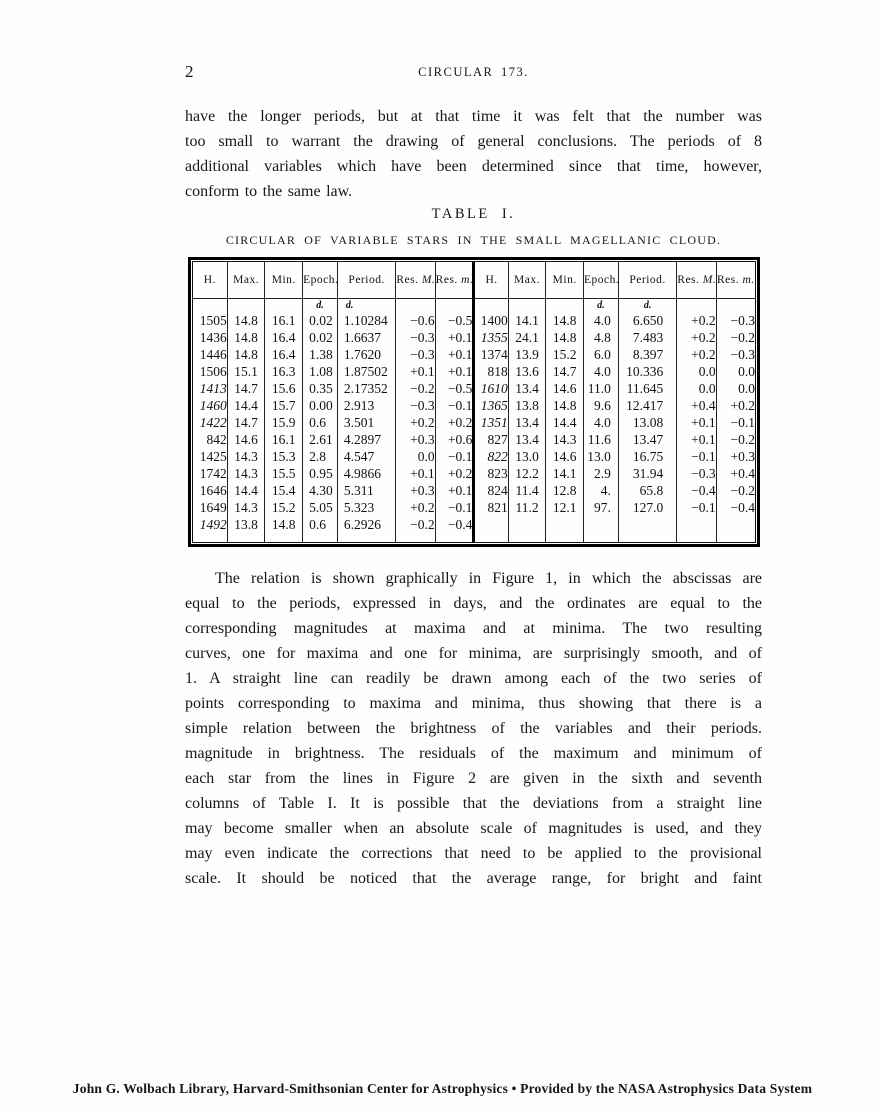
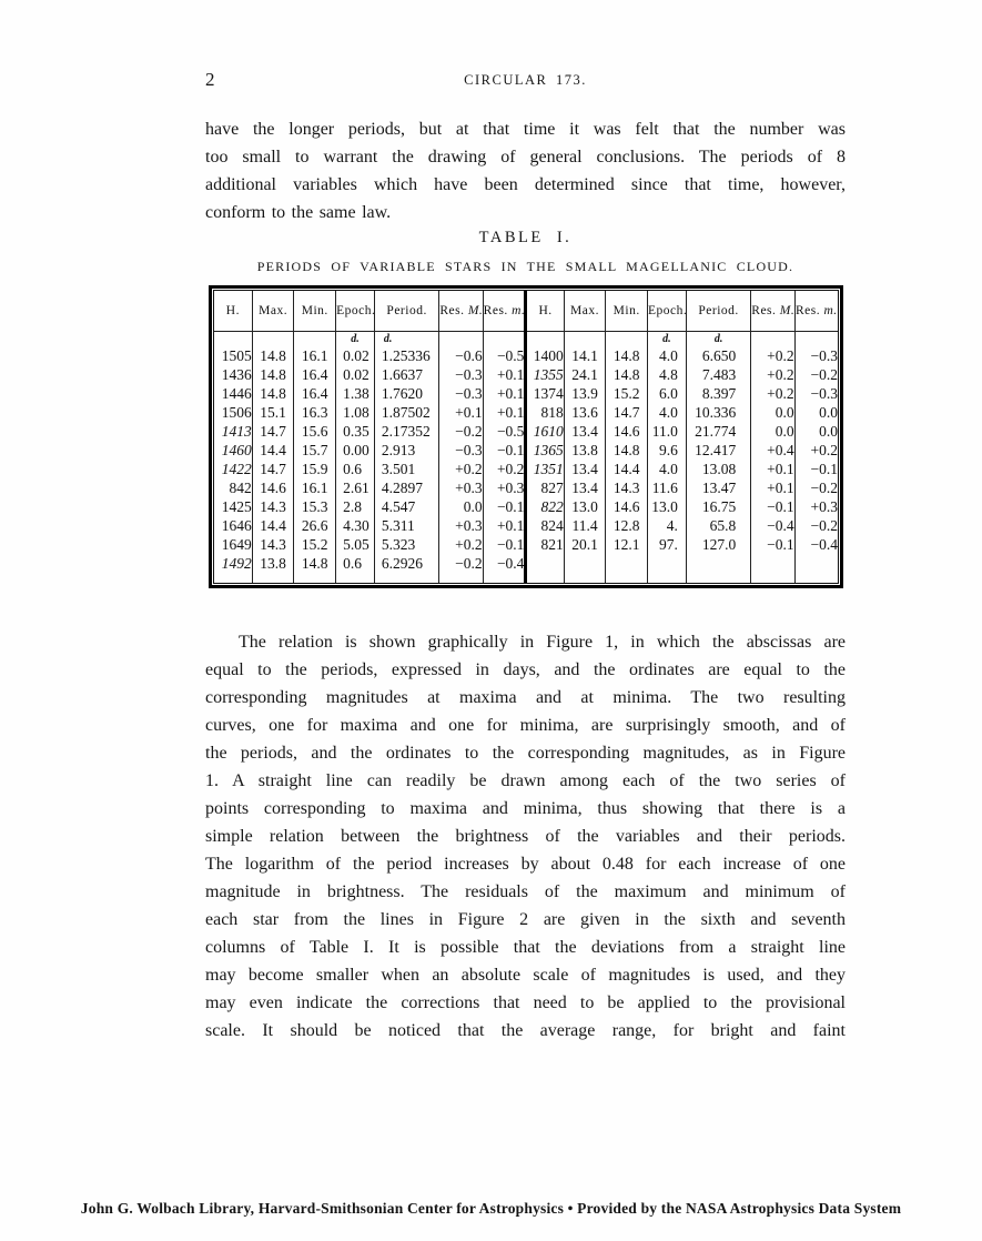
  2
  CIRCULAR 173.
  have the longer periods, but at that time it was felt that the number was
  too small to warrant the drawing of general conclusions. The periods of 8
  additional variables which have been determined since that time, however,
  conform to the same law.
  TABLE I.
- CIRCULAR OF VARIABLE STARS IN THE SMALL MAGELLANIC CLOUD.
+ PERIODS OF VARIABLE STARS IN THE SMALL MAGELLANIC CLOUD.
  H.	Max.	Min.	Epoch.	Period.	Res. M.	Res. m.	H.	Max.	Min.	Epoch.	Period.	Res. M.	Res. m.
  			d.	d.						d.	d.
- 1505	14.8	16.1	0.02	1.10284	−0.6	−0.5	1400	14.1	14.8	4.0	6.650	+0.2	−0.3
+ 1505	14.8	16.1	0.02	1.25336	−0.6	−0.5	1400	14.1	14.8	4.0	6.650	+0.2	−0.3
  1436	14.8	16.4	0.02	1.6637	−0.3	+0.1	1355	24.1	14.8	4.8	7.483	+0.2	−0.2
  1446	14.8	16.4	1.38	1.7620	−0.3	+0.1	1374	13.9	15.2	6.0	8.397	+0.2	−0.3
  1506	15.1	16.3	1.08	1.87502	+0.1	+0.1	818	13.6	14.7	4.0	10.336	0.0	0.0
- 1413	14.7	15.6	0.35	2.17352	−0.2	−0.5	1610	13.4	14.6	11.0	11.645	0.0	0.0
+ 1413	14.7	15.6	0.35	2.17352	−0.2	−0.5	1610	13.4	14.6	11.0	21.774	0.0	0.0
  1460	14.4	15.7	0.00	2.913	−0.3	−0.1	1365	13.8	14.8	9.6	12.417	+0.4	+0.2
  1422	14.7	15.9	0.6	3.501	+0.2	+0.2	1351	13.4	14.4	4.0	13.08	+0.1	−0.1
- 842	14.6	16.1	2.61	4.2897	+0.3	+0.6	827	13.4	14.3	11.6	13.47	+0.1	−0.2
+ 842	14.6	16.1	2.61	4.2897	+0.3	+0.3	827	13.4	14.3	11.6	13.47	+0.1	−0.2
  1425	14.3	15.3	2.8	4.547	0.0	−0.1	822	13.0	14.6	13.0	16.75	−0.1	+0.3
- 1742	14.3	15.5	0.95	4.9866	+0.1	+0.2	823	12.2	14.1	2.9	31.94	−0.3	+0.4
- 1646	14.4	15.4	4.30	5.311	+0.3	+0.1	824	11.4	12.8	4.	65.8	−0.4	−0.2
+ 1646	14.4	26.6	4.30	5.311	+0.3	+0.1	824	11.4	12.8	4.	65.8	−0.4	−0.2
- 1649	14.3	15.2	5.05	5.323	+0.2	−0.1	821	11.2	12.1	97.	127.0	−0.1	−0.4
+ 1649	14.3	15.2	5.05	5.323	+0.2	−0.1	821	20.1	12.1	97.	127.0	−0.1	−0.4
  1492	13.8	14.8	0.6	6.2926	−0.2	−0.4
  The relation is shown graphically in Figure 1, in which the abscissas are
  equal to the periods, expressed in days, and the ordinates are equal to the
  corresponding magnitudes at maxima and at minima. The two resulting
  curves, one for maxima and one for minima, are surprisingly smooth, and of
+ the periods, and the ordinates to the corresponding magnitudes, as in Figure
  1. A straight line can readily be drawn among each of the two series of
  points corresponding to maxima and minima, thus showing that there is a
  simple relation between the brightness of the variables and their periods.
+ The logarithm of the period increases by about 0.48 for each increase of one
  magnitude in brightness. The residuals of the maximum and minimum of
  each star from the lines in Figure 2 are given in the sixth and seventh
  columns of Table I. It is possible that the deviations from a straight line
  may become smaller when an absolute scale of magnitudes is used, and they
  may even indicate the corrections that need to be applied to the provisional
  scale. It should be noticed that the average range, for bright and faint
  John G. Wolbach Library, Harvard-Smithsonian Center for Astrophysics • Provided by the NASA Astrophysics Data System
